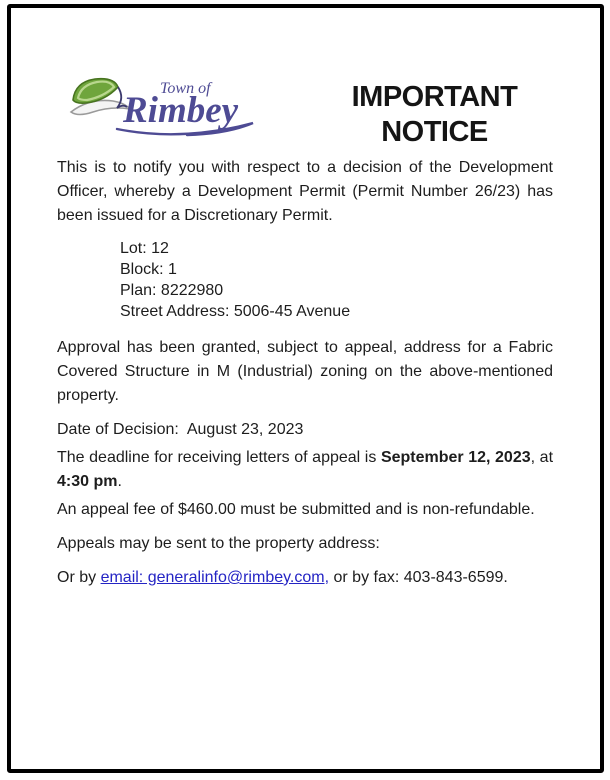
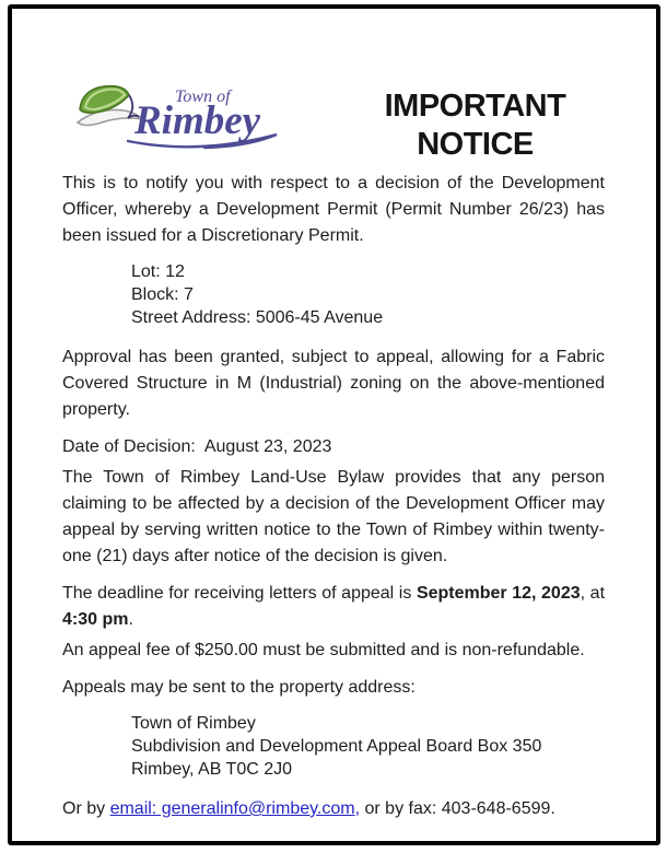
  Town of
  Rimbey
  IMPORTANT
  NOTICE
  This is to notify you with respect to a decision of the Development Officer, whereby a Development Permit (Permit Number 26/23) has been issued for a Discretionary Permit.
  Lot: 12
- Block: 1
+ Block: 7
- Plan: 8222980
  Street Address: 5006-45 Avenue
- Approval has been granted, subject to appeal, address for a Fabric Covered Structure in M (Industrial) zoning on the above-mentioned property.
+ Approval has been granted, subject to appeal, allowing for a Fabric Covered Structure in M (Industrial) zoning on the above-mentioned property.
  Date of Decision: August 23, 2023
+ The Town of Rimbey Land-Use Bylaw provides that any person claiming to be affected by a decision of the Development Officer may appeal by serving written notice to the Town of Rimbey within twenty-one (21) days after notice of the decision is given.
  The deadline for receiving letters of appeal is September 12, 2023, at 4:30 pm.
- An appeal fee of $460.00 must be submitted and is non-refundable.
+ An appeal fee of $250.00 must be submitted and is non-refundable.
  Appeals may be sent to the property address:
+ Town of Rimbey
+ Subdivision and Development Appeal Board Box 350
+ Rimbey, AB T0C 2J0
- Or by email: generalinfo@rimbey.com, or by fax: 403-843-6599.
+ Or by email: generalinfo@rimbey.com, or by fax: 403-648-6599.
